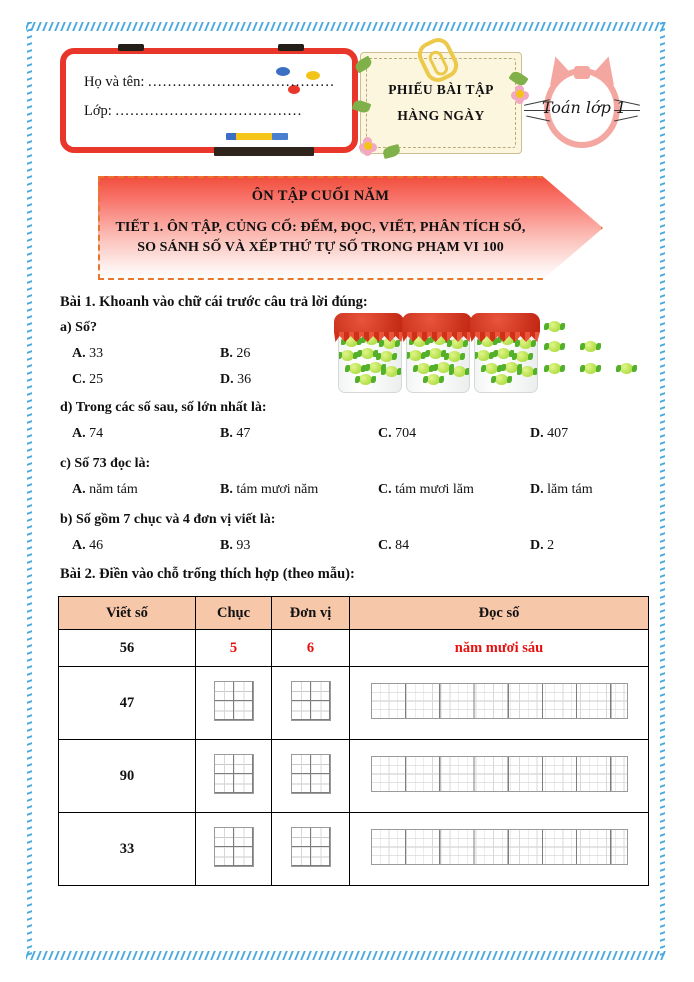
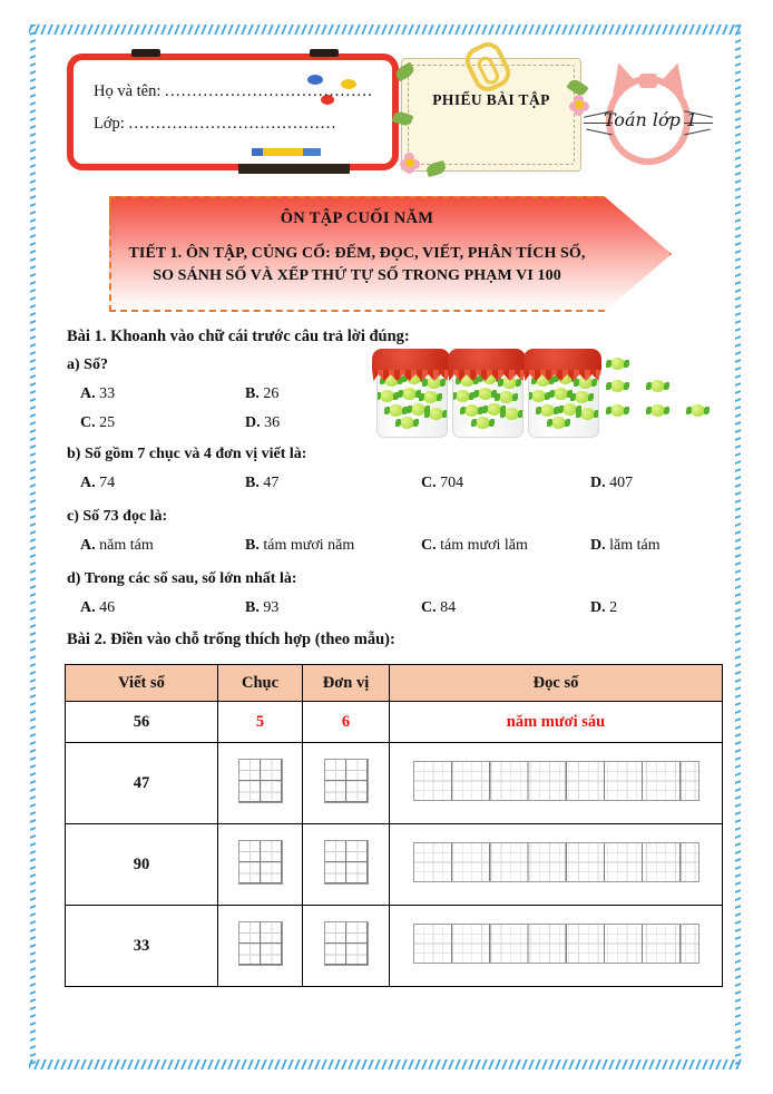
  Họ và tên: ......................................
  Lớp: ......................................
  PHIẾU BÀI TẬP
- HÀNG NGÀY
  Toán lớp 1
  ÔN TẬP CUỐI NĂM
  TIẾT 1. ÔN TẬP, CỦNG CỐ: ĐẾM, ĐỌC, VIẾT, PHÂN TÍCH SỐ,
  SO SÁNH SỐ VÀ XẾP THỨ TỰ SỐ TRONG PHẠM VI 100
  Bài 1. Khoanh vào chữ cái trước câu trả lời đúng:
  a) Số?
  A. 33
  B. 26
  C. 25
  D. 36
- d) Trong các số sau, số lớn nhất là:
+ b) Số gồm 7 chục và 4 đơn vị viết là:
  A. 74
  B. 47
  C. 704
  D. 407
  c) Số 73 đọc là:
  A. năm tám
  B. tám mươi năm
  C. tám mươi lăm
  D. lăm tám
- b) Số gồm 7 chục và 4 đơn vị viết là:
+ d) Trong các số sau, số lớn nhất là:
  A. 46
  B. 93
  C. 84
  D. 2
  Bài 2. Điền vào chỗ trống thích hợp (theo mẫu):
  Viết số	Chục	Đơn vị	Đọc số
  56	5	6	năm mươi sáu
  47
  90
  33
